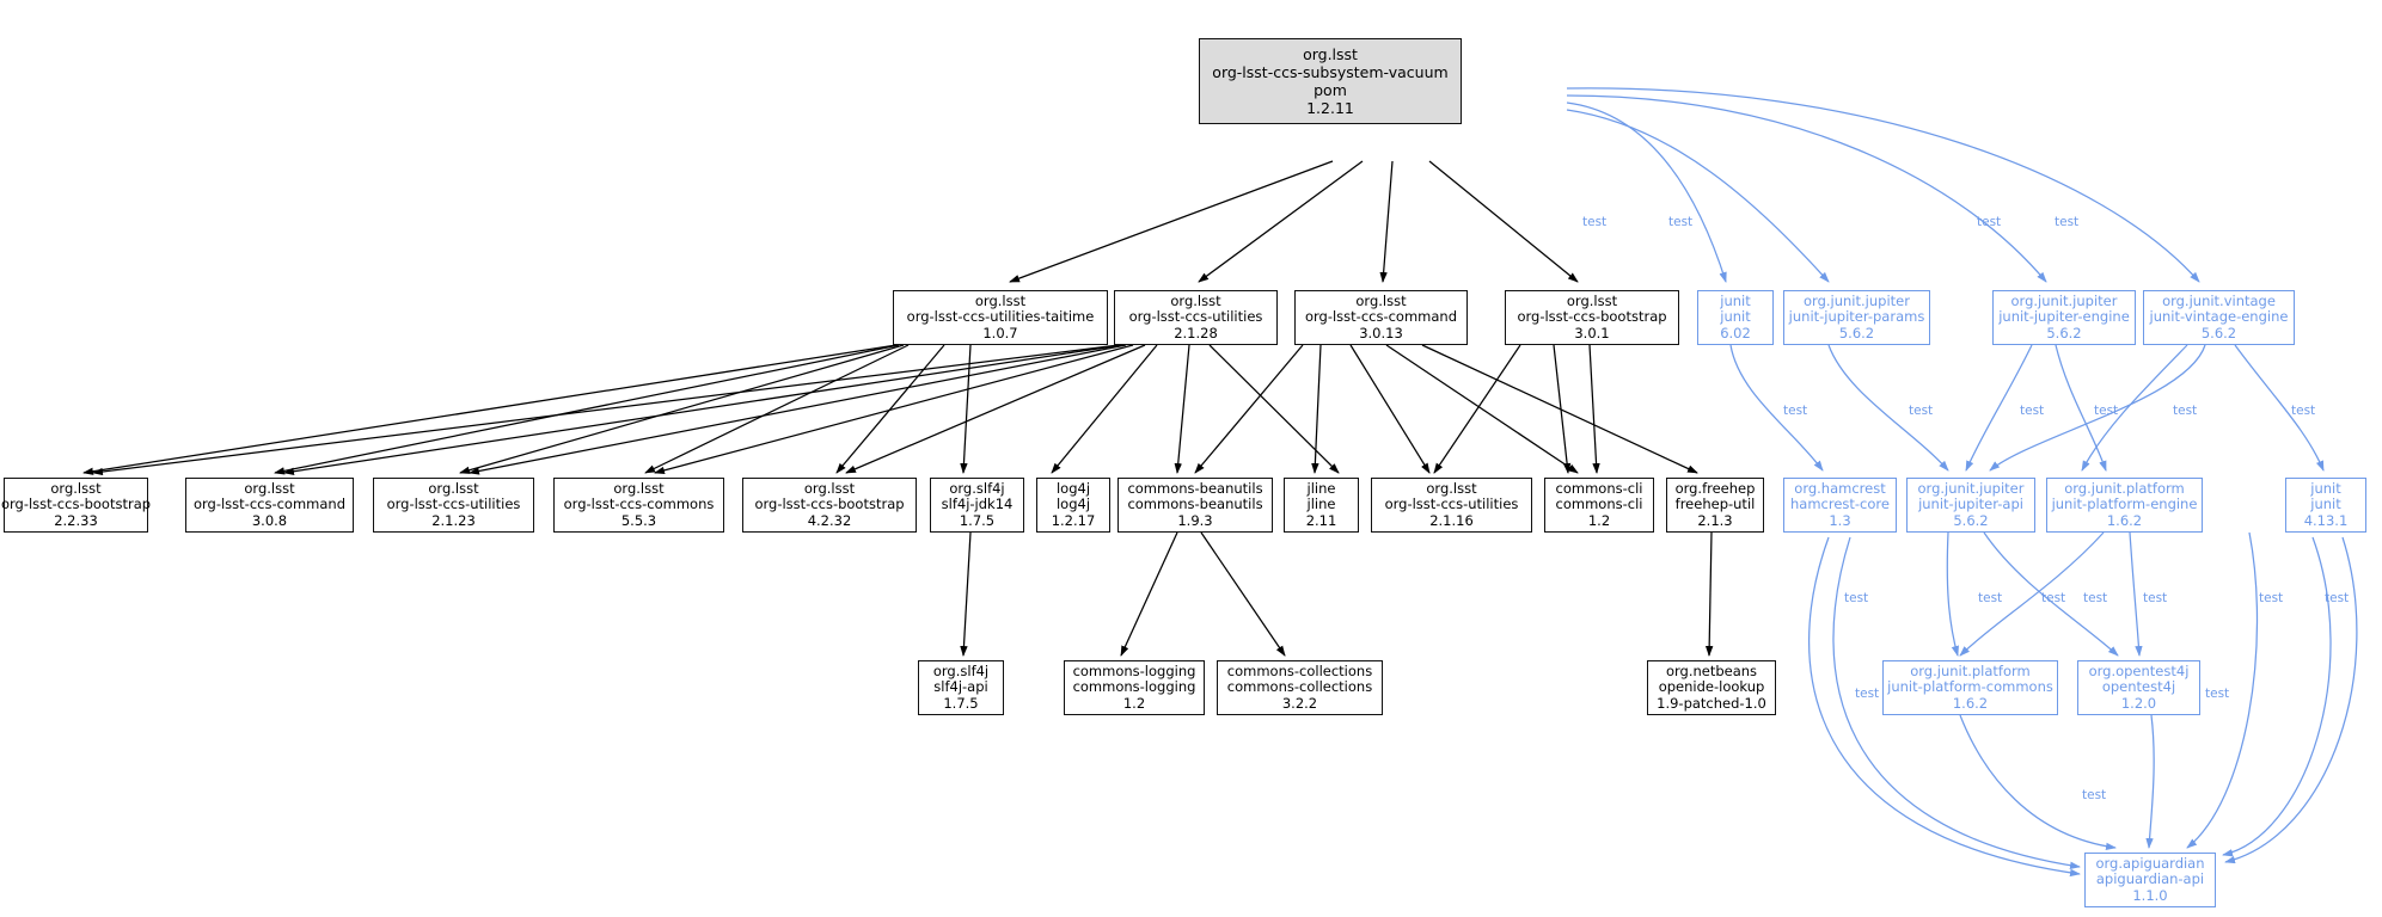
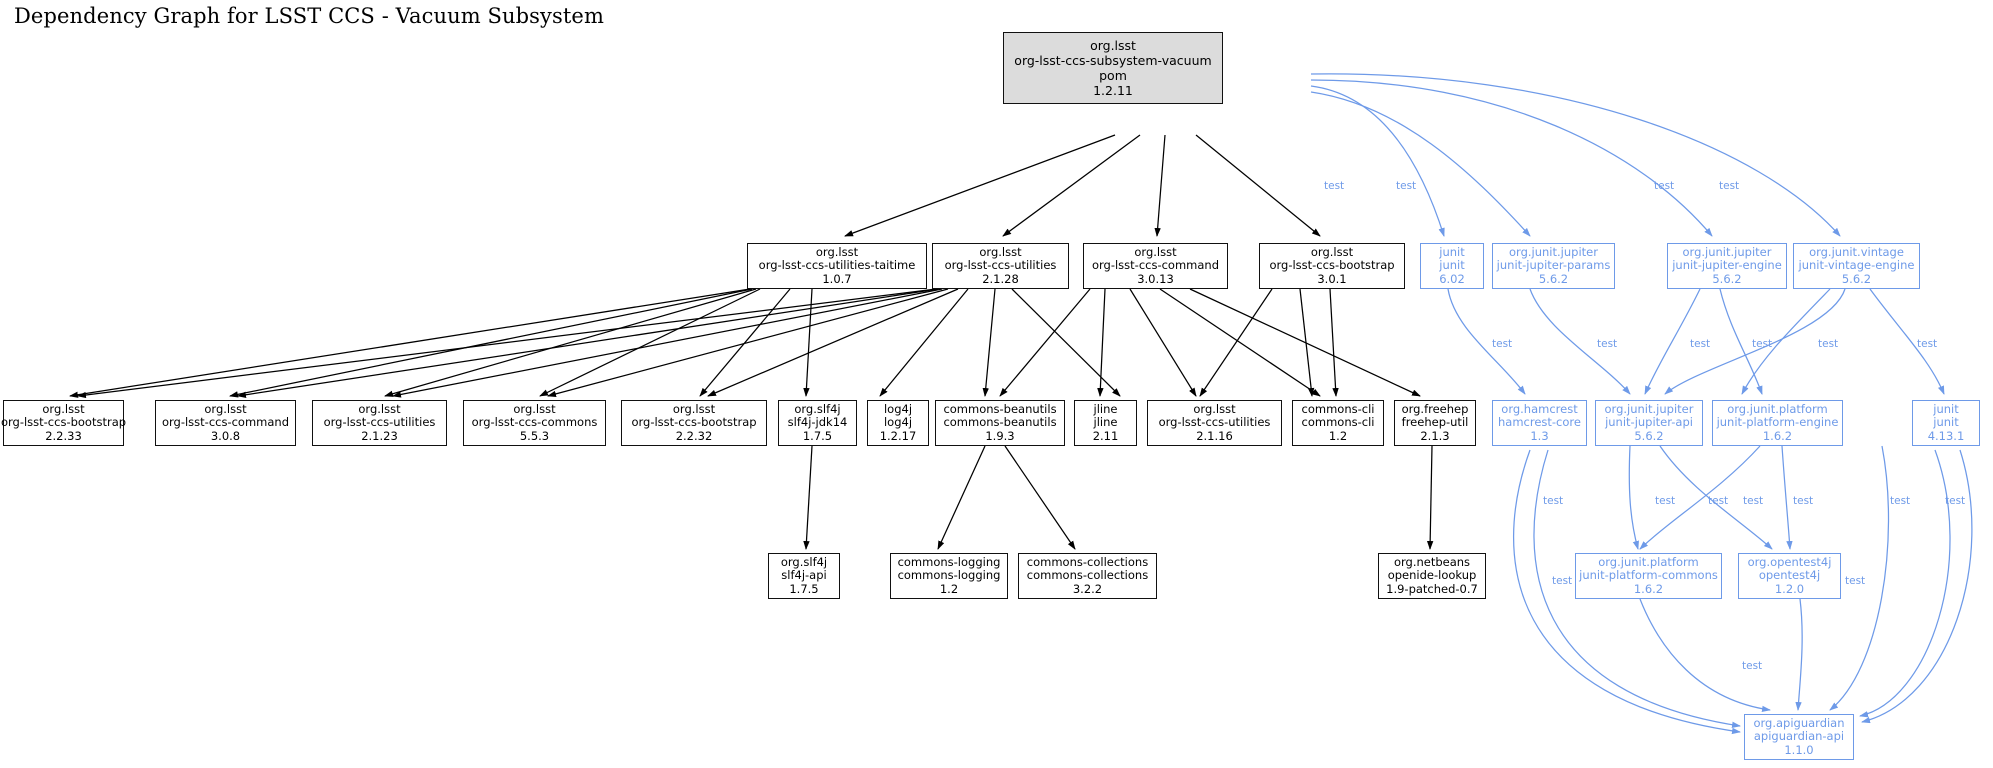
+ Dependency Graph for LSST CCS - Vacuum Subsystem
  org.lsst
  org-lsst-ccs-subsystem-vacuum
  pom
  1.2.11
  org.lsst
  org-lsst-ccs-utilities-taitime
  1.0.7
  org.lsst
  org-lsst-ccs-utilities
  2.1.28
  org.lsst
  org-lsst-ccs-command
  3.0.13
  org.lsst
  org-lsst-ccs-bootstrap
  3.0.1
  junit
  junit
  6.02
  org.junit.jupiter
  junit-jupiter-params
  5.6.2
  org.junit.jupiter
  junit-jupiter-engine
  5.6.2
  org.junit.vintage
  junit-vintage-engine
  5.6.2
  org.lsst
  org-lsst-ccs-bootstrap
  2.2.33
  org.lsst
  org-lsst-ccs-command
  3.0.8
  org.lsst
  org-lsst-ccs-utilities
  2.1.23
  org.lsst
  org-lsst-ccs-commons
  5.5.3
  org.lsst
  org-lsst-ccs-bootstrap
- 4.2.32
+ 2.2.32
  org.slf4j
  slf4j-jdk14
  1.7.5
  log4j
  log4j
  1.2.17
  commons-beanutils
  commons-beanutils
  1.9.3
  jline
  jline
  2.11
  org.lsst
  org-lsst-ccs-utilities
  2.1.16
  commons-cli
  commons-cli
  1.2
  org.freehep
  freehep-util
  2.1.3
  org.hamcrest
  hamcrest-core
  1.3
  org.junit.jupiter
  junit-jupiter-api
  5.6.2
  org.junit.platform
  junit-platform-engine
  1.6.2
  junit
  junit
  4.13.1
  org.slf4j
  slf4j-api
  1.7.5
  commons-logging
  commons-logging
  1.2
  commons-collections
  commons-collections
  3.2.2
  org.netbeans
  openide-lookup
- 1.9-patched-1.0
+ 1.9-patched-0.7
  org.junit.platform
  junit-platform-commons
  1.6.2
  org.opentest4j
  opentest4j
  1.2.0
  org.apiguardian
  apiguardian-api
  1.1.0
  test
  test
  test
  test
  test
  test
  test
  test
  test
  test
  test
  test
  test
  test
  test
  test
  test
  test
  test
  test
